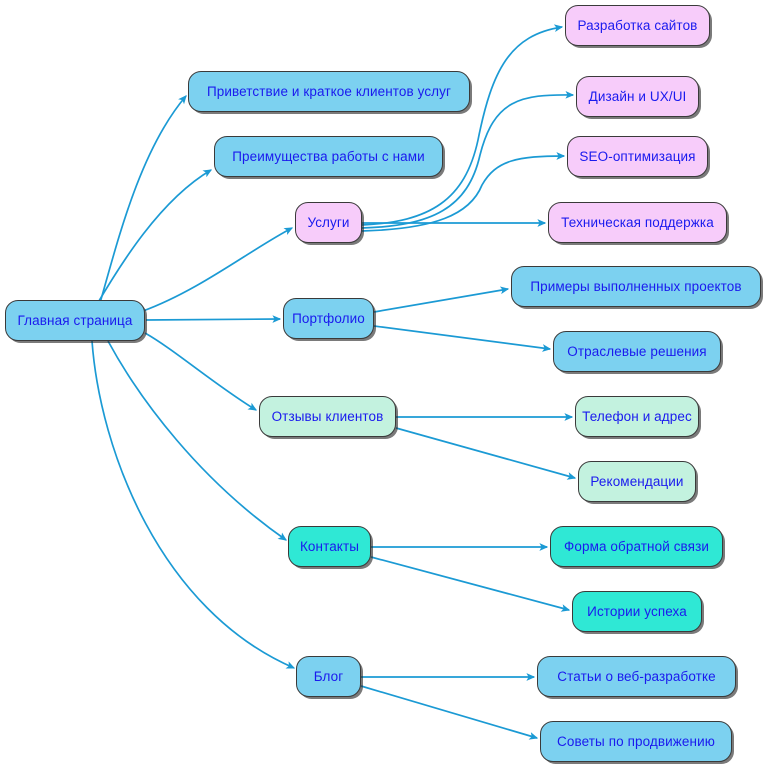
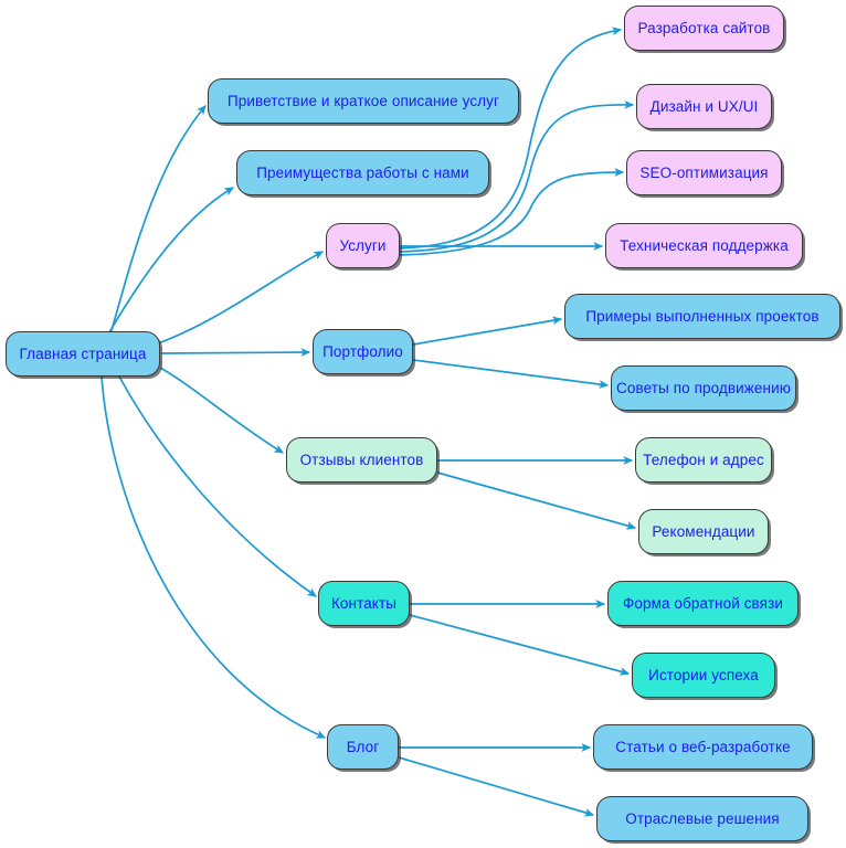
  Главная страница
- Приветствие и краткое клиентов услуг
+ Приветствие и краткое описание услуг
  Преимущества работы с нами
  Услуги
  Разработка сайтов
  Дизайн и UX/UI
  SEO-оптимизация
  Техническая поддержка
  Портфолио
  Примеры выполненных проектов
- Отраслевые решения
+ Советы по продвижению
  Отзывы клиентов
  Телефон и адрес
  Рекомендации
  Контакты
  Форма обратной связи
  Истории успеха
  Блог
  Статьи о веб-разработке
- Советы по продвижению
+ Отраслевые решения
